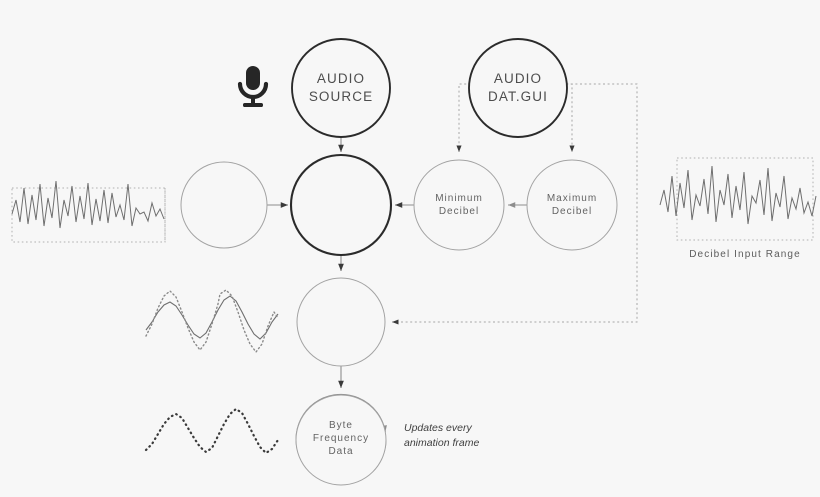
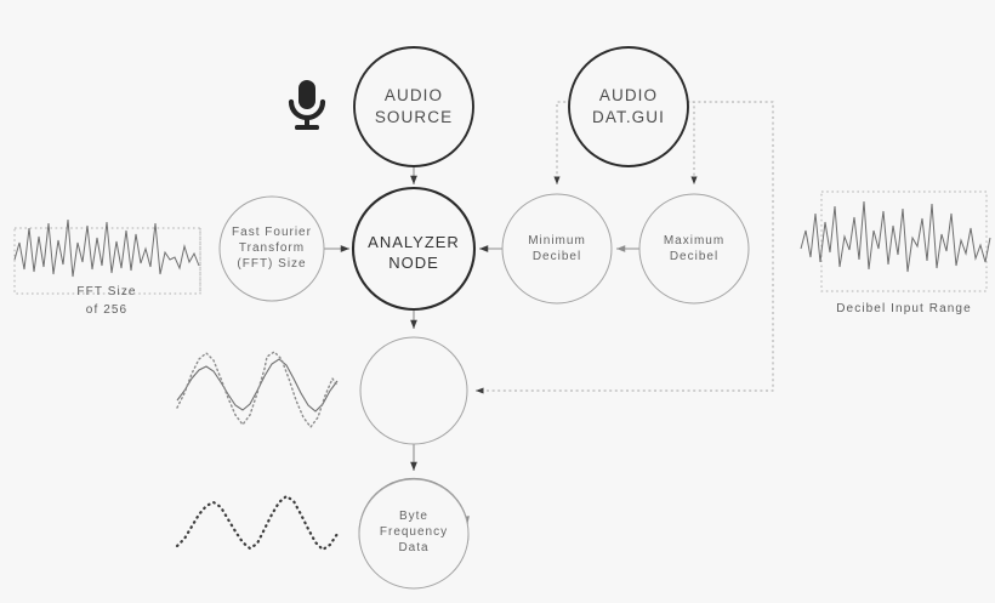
  AUDIO
  SOURCE
  AUDIO
  DAT.GUI
+ Fast Fourier
+ Transform
+ (FFT) Size
+ ANALYZER
+ NODE
  Minimum
  Decibel
  Maximum
  Decibel
  Byte
  Frequency
  Data
+ FFT Size
+ of 256
  Decibel Input Range
- Updates every
- animation frame
